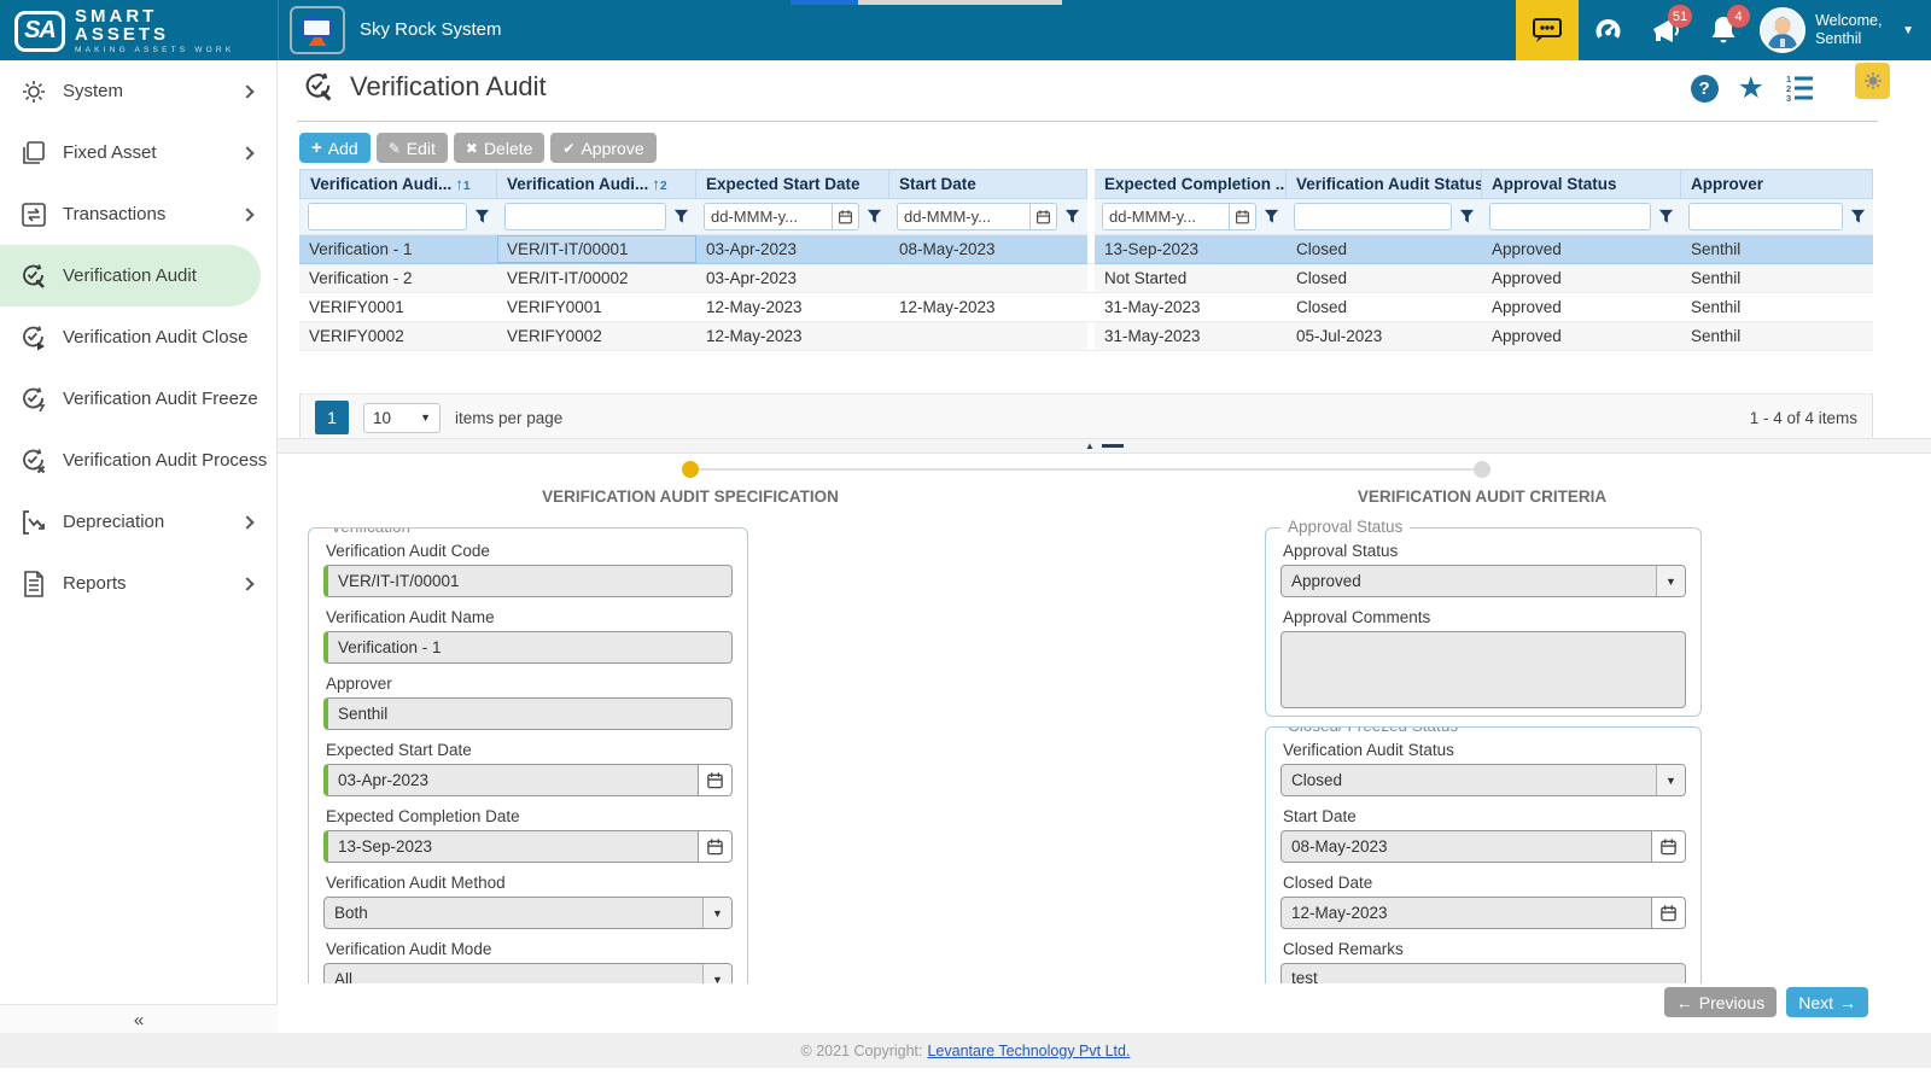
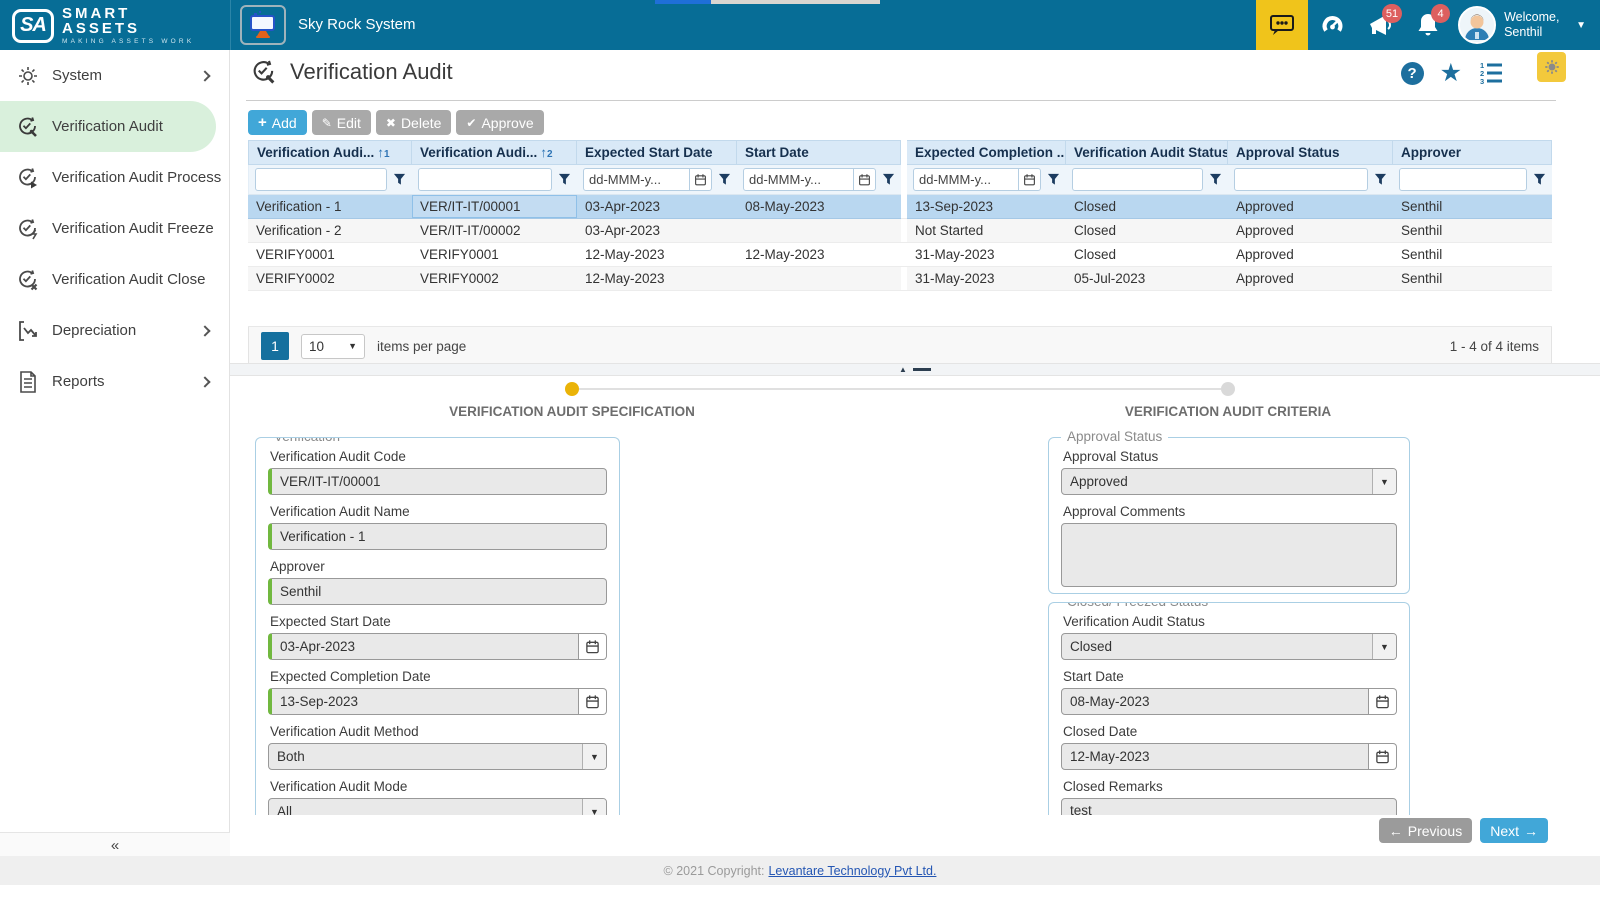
  SA
  SMART
  ASSETS
  Sky Rock System
  51
  4
  Welcome,
  Senthil
  ▼
  System
- Fixed Asset
- Transactions
  Verification Audit
- Verification Audit Close
+ Verification Audit Process
  Verification Audit Freeze
- Verification Audit Process
+ Verification Audit Close
  Depreciation
  Reports
  «
  Verification Audit
  ?
  ★
  1
  2
  3
  +
  Add
  ✎
  Edit
  ✖
  Delete
  ✔
  Approve
  Verification Audi...
  ↑1
  Verification Audi...
  ↑2
  Expected Start Date
  Start Date
  Expected Completion ..
  Verification Audit Status
  Approval Status
  Approver
  dd-MMM-y...
  dd-MMM-y...
  dd-MMM-y...
  Verification - 1
  VER/IT-IT/00001
  03-Apr-2023
  08-May-2023
  13-Sep-2023
  Closed
  Approved
  Senthil
  Verification - 2
  VER/IT-IT/00002
  03-Apr-2023
  Not Started
  Closed
  Approved
  Senthil
  VERIFY0001
  VERIFY0001
  12-May-2023
  12-May-2023
  31-May-2023
  Closed
  Approved
  Senthil
  VERIFY0002
  VERIFY0002
  12-May-2023
  31-May-2023
  05-Jul-2023
  Approved
  Senthil
  1
  10
  ▼
  items per page
  1 - 4 of 4 items
  ▲
  VERIFICATION AUDIT SPECIFICATION
  VERIFICATION AUDIT CRITERIA
  Verification Audit Code
  VER/IT-IT/00001
  Verification Audit Name
  Verification - 1
  Approver
  Senthil
  Expected Start Date
  03-Apr-2023
  Expected Completion Date
  13-Sep-2023
  Verification Audit Method
  Both
  ▼
  Verification Audit Mode
  All
  ▼
  Approval Status
  Approval Status
  Approved
  ▼
  Approval Comments
  Verification Audit Status
  Closed
  ▼
  Start Date
  08-May-2023
  Closed Date
  12-May-2023
  Closed Remarks
  test
  ←
  Previous
  Next
  →
  © 2021 Copyright:
  Levantare Technology Pvt Ltd.
